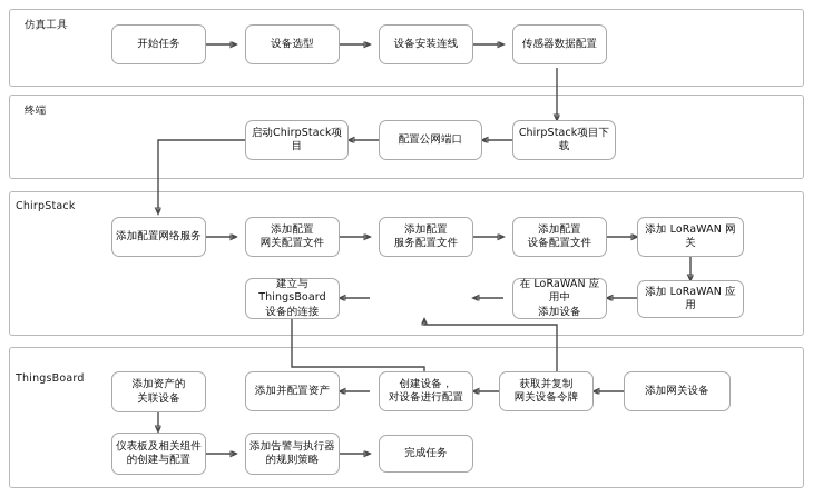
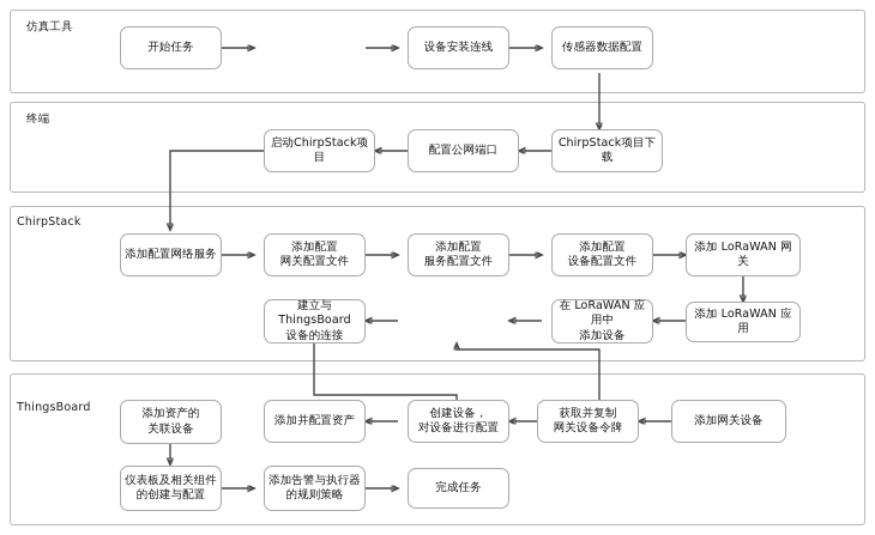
  仿真工具
  终端
  ChirpStack
  ThingsBoard
  开始任务
- 设备选型
  设备安装连线
  传感器数据配置
  启动ChirpStack项目
  配置公网端口
  ChirpStack项目下载
  添加配置网络服务
  添加配置
  网关配置文件
  添加配置
  服务配置文件
  添加配置
  设备配置文件
  添加 LoRaWAN 网关
  添加 LoRaWAN 应用
  在 LoRaWAN 应用中
  添加设备
  建立与ThingsBoard
  设备的连接
  添加网关设备
  获取并复制
  网关设备令牌
  创建设备，
  对设备进行配置
  添加并配置资产
  添加资产的
  关联设备
  仪表板及相关组件
  的创建与配置
  添加告警与执行器
  的规则策略
  完成任务
